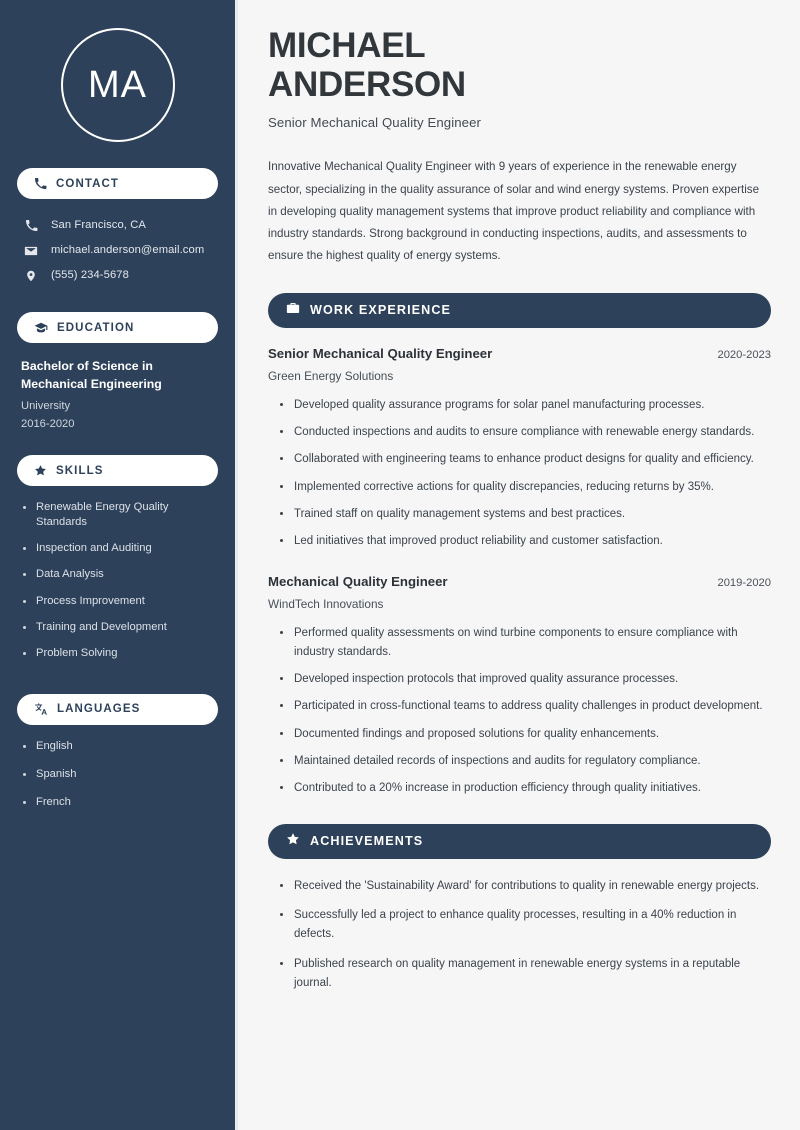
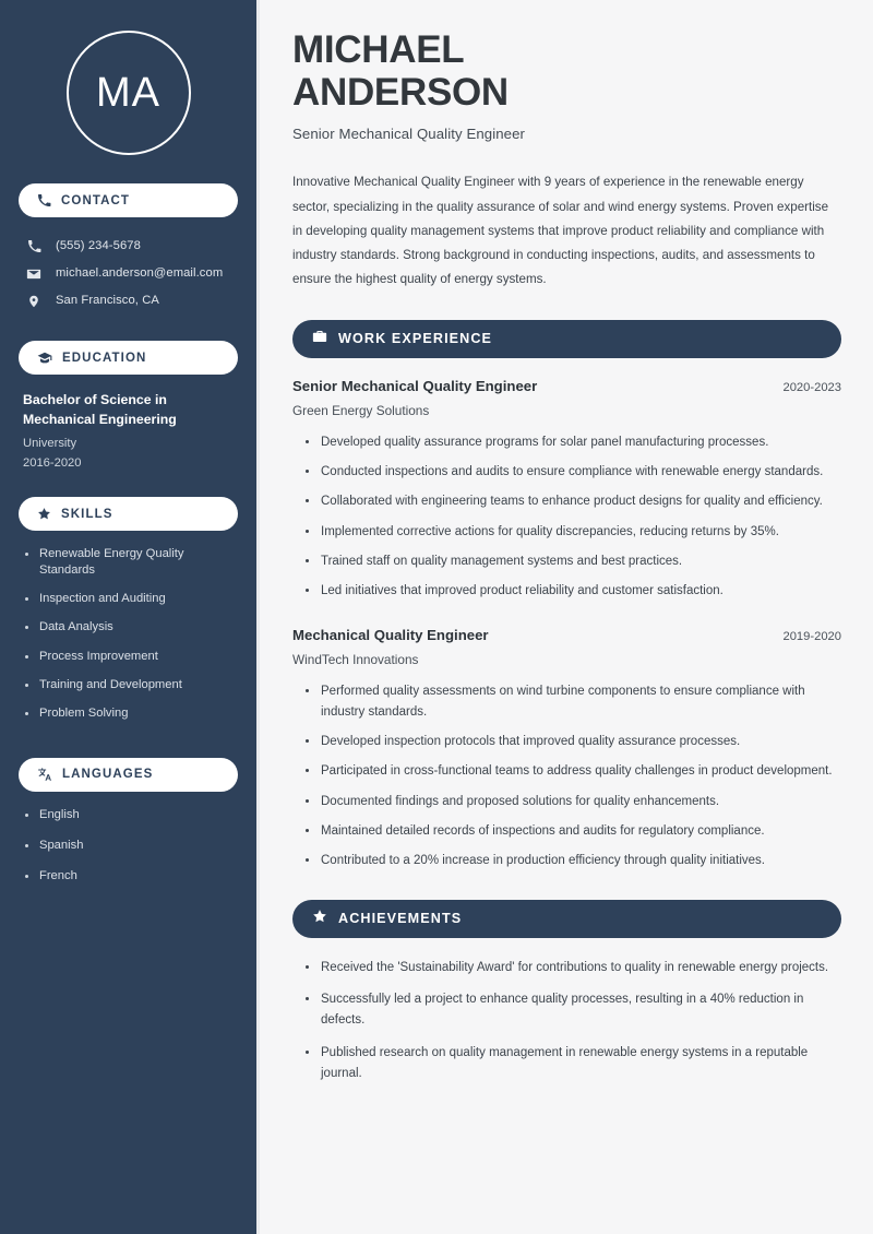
  MA
  CONTACT
- San Francisco, CA
+ (555) 234-5678
  michael.anderson@email.com
- (555) 234-5678
+ San Francisco, CA
  EDUCATION
  Bachelor of Science in Mechanical Engineering
  University
  2016-2020
  SKILLS
  Renewable Energy Quality Standards
  Inspection and Auditing
  Data Analysis
  Process Improvement
  Training and Development
  Problem Solving
  LANGUAGES
  English
  Spanish
  French
  MICHAEL
  ANDERSON
  Senior Mechanical Quality Engineer
  Innovative Mechanical Quality Engineer with 9 years of experience in the renewable energy sector, specializing in the quality assurance of solar and wind energy systems. Proven expertise in developing quality management systems that improve product reliability and compliance with industry standards. Strong background in conducting inspections, audits, and assessments to ensure the highest quality of energy systems.
  WORK EXPERIENCE
  Senior Mechanical Quality Engineer
  2020-2023
  Green Energy Solutions
  Developed quality assurance programs for solar panel manufacturing processes.
  Conducted inspections and audits to ensure compliance with renewable energy standards.
  Collaborated with engineering teams to enhance product designs for quality and efficiency.
  Implemented corrective actions for quality discrepancies, reducing returns by 35%.
  Trained staff on quality management systems and best practices.
  Led initiatives that improved product reliability and customer satisfaction.
  Mechanical Quality Engineer
  2019-2020
  WindTech Innovations
  Performed quality assessments on wind turbine components to ensure compliance with industry standards.
  Developed inspection protocols that improved quality assurance processes.
  Participated in cross-functional teams to address quality challenges in product development.
  Documented findings and proposed solutions for quality enhancements.
  Maintained detailed records of inspections and audits for regulatory compliance.
  Contributed to a 20% increase in production efficiency through quality initiatives.
  ACHIEVEMENTS
  Received the 'Sustainability Award' for contributions to quality in renewable energy projects.
  Successfully led a project to enhance quality processes, resulting in a 40% reduction in defects.
  Published research on quality management in renewable energy systems in a reputable journal.
